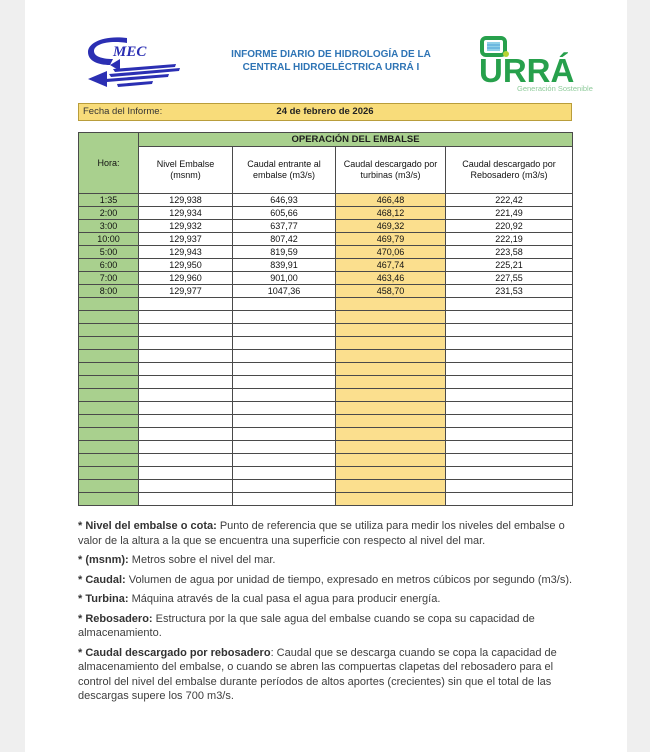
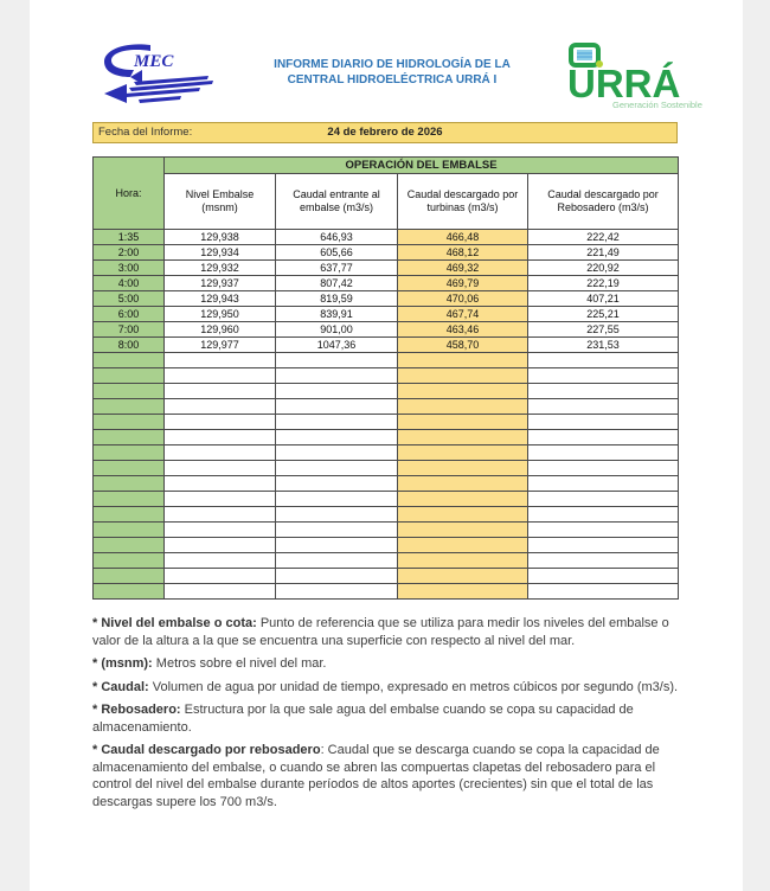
  MEC
  INFORME DIARIO DE HIDROLOGÍA DE LA
  CENTRAL HIDROELÉCTRICA URRÁ I
  URRÁ
  Generación Sostenible
  Fecha del Informe:
  24 de febrero de 2026
  Hora:	OPERACIÓN DEL EMBALSE
  Nivel Embalse (msnm)	Caudal entrante al embalse (m3/s)	Caudal descargado por turbinas (m3/s)	Caudal descargado por Rebosadero (m3/s)
  1:35	129,938	646,93	466,48	222,42
  2:00	129,934	605,66	468,12	221,49
  3:00	129,932	637,77	469,32	220,92
- 10:00	129,937	807,42	469,79	222,19
+ 4:00	129,937	807,42	469,79	222,19
- 5:00	129,943	819,59	470,06	223,58
+ 5:00	129,943	819,59	470,06	407,21
  6:00	129,950	839,91	467,74	225,21
  7:00	129,960	901,00	463,46	227,55
  8:00	129,977	1047,36	458,70	231,53
  * Nivel del embalse o cota: Punto de referencia que se utiliza para medir los niveles del embalse o valor de la altura a la que se encuentra una superficie con respecto al nivel del mar.
  * (msnm): Metros sobre el nivel del mar.
  * Caudal: Volumen de agua por unidad de tiempo, expresado en metros cúbicos por segundo (m3/s).
- * Turbina: Máquina através de la cual pasa el agua para producir energía.
  * Rebosadero: Estructura por la que sale agua del embalse cuando se copa su capacidad de almacenamiento.
  * Caudal descargado por rebosadero: Caudal que se descarga cuando se copa la capacidad de almacenamiento del embalse, o cuando se abren las compuertas clapetas del rebosadero para el control del nivel del embalse durante períodos de altos aportes (crecientes) sin que el total de las descargas supere los 700 m3/s.
